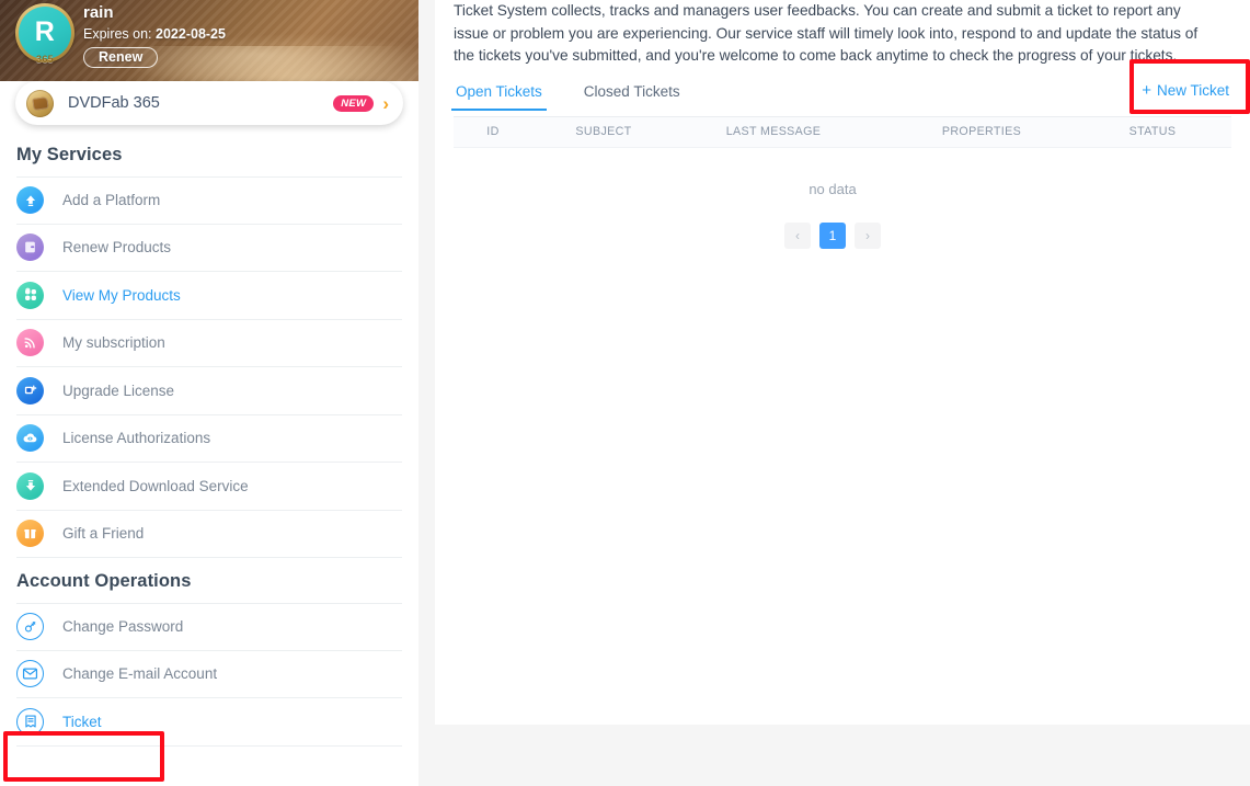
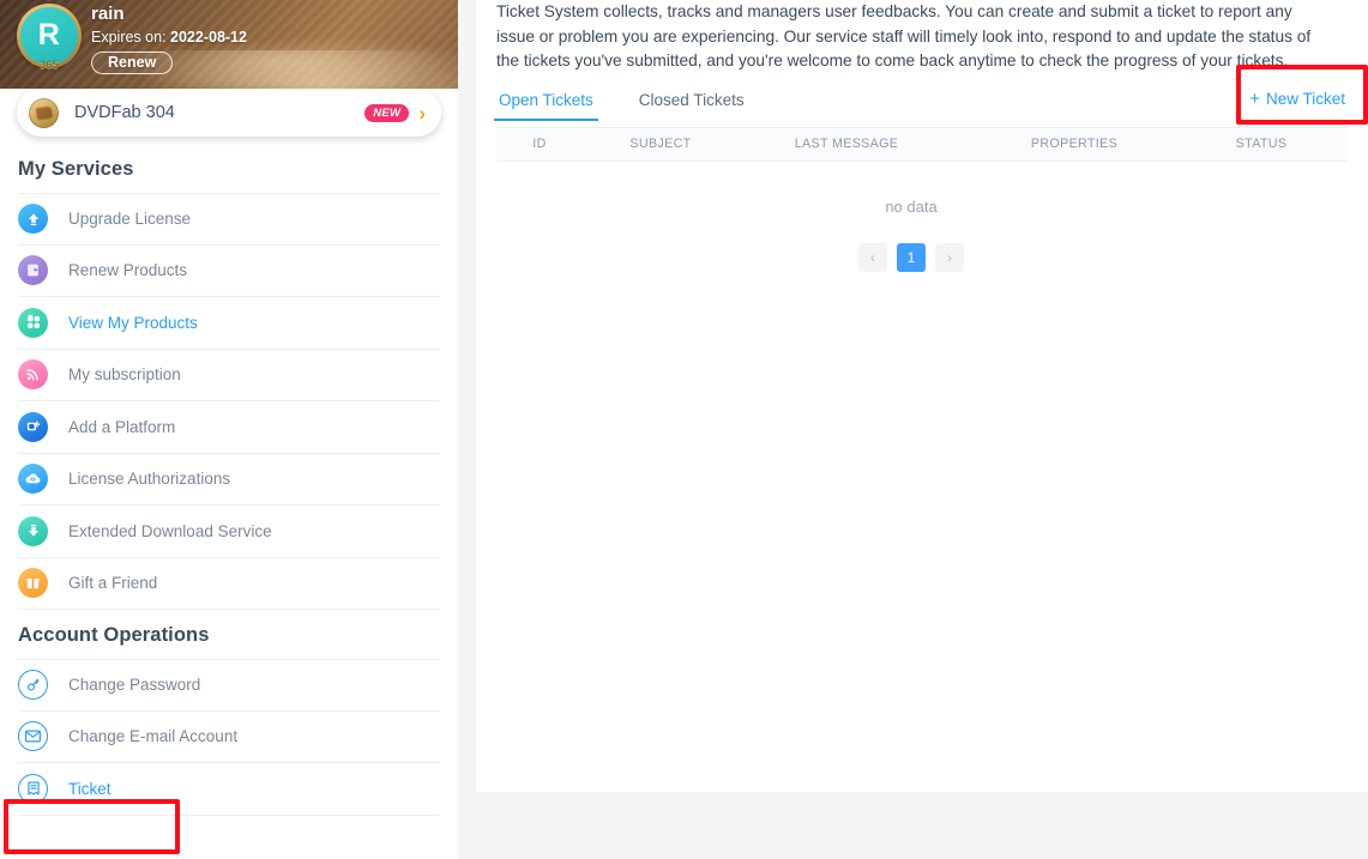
  R
  rain
- Expires on: 2022-08-25
+ Expires on: 2022-08-12
- DVDFab 365
+ DVDFab 304
  NEW
  ›
  My Services
- Add a Platform
+ Upgrade License
  Renew Products
  View My Products
  My subscription
- Upgrade License
+ Add a Platform
  License Authorizations
  Extended Download Service
  Gift a Friend
  Account Operations
  Change Password
  Change E-mail Account
  Ticket
  Ticket System collects, tracks and managers user feedbacks. You can create and submit a ticket to report any issue or problem you are experiencing. Our service staff will timely look into, respond to and update the status of the tickets you've submitted, and you're welcome to come back anytime to check the progress of your tickets.
  Open Tickets
  Closed Tickets
  +
  New Ticket
  ID
  SUBJECT
  LAST MESSAGE
  PROPERTIES
  STATUS
  no data
  ‹
  1
  ›
